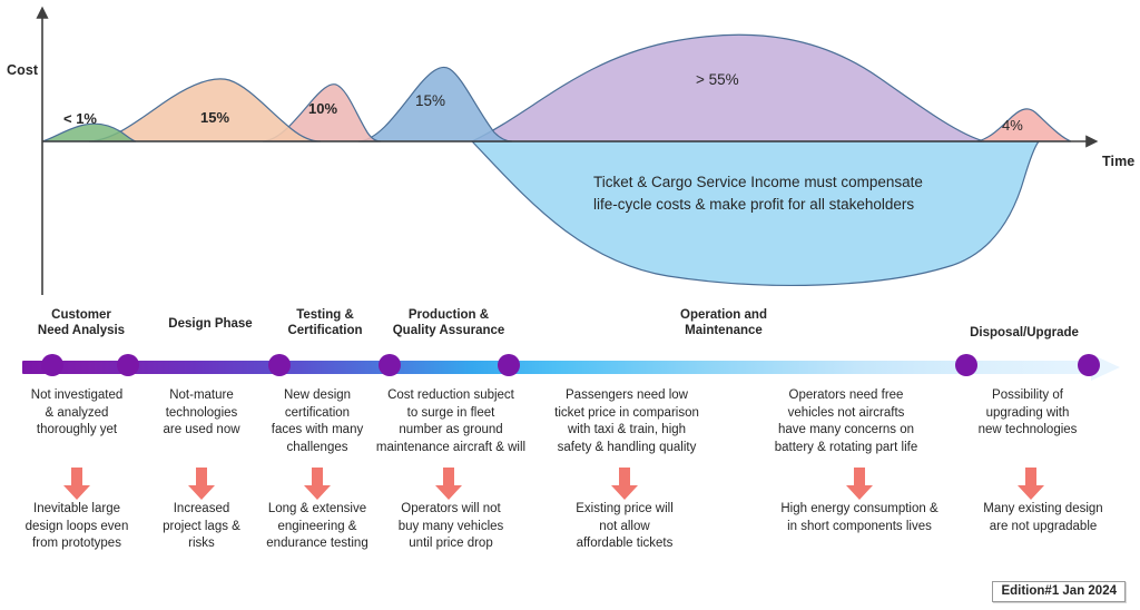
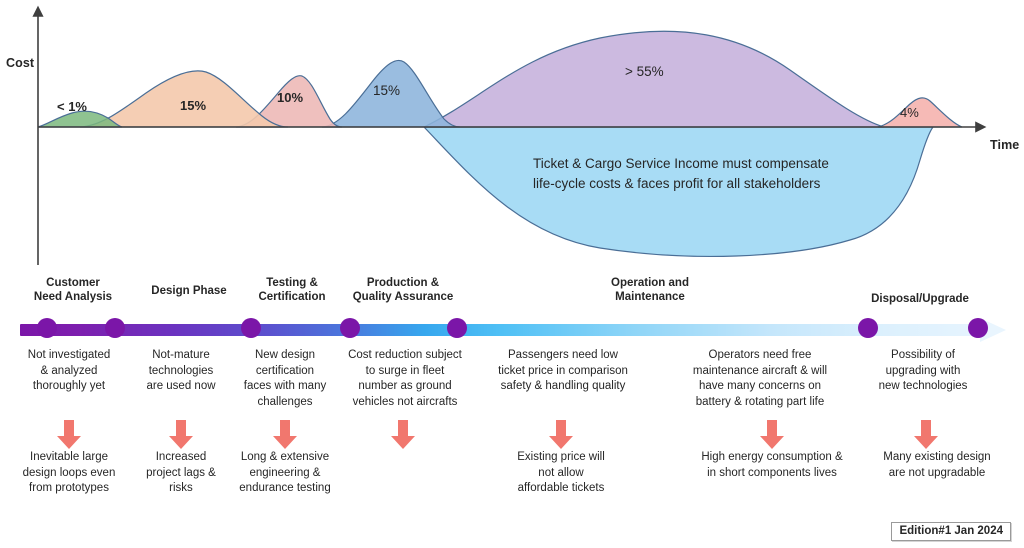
  Cost
  Time
  < 1%
  15%
  10%
  15%
  > 55%
  4%
  Ticket & Cargo Service Income must compensate
- life-cycle costs & make profit for all stakeholders
+ life-cycle costs & faces profit for all stakeholders
  Customer
  Need Analysis
  Design Phase
  Testing &
  Certification
  Production &
  Quality Assurance
  Operation and
  Maintenance
  Disposal/Upgrade
  Not investigated
  & analyzed
  thoroughly yet
  Not-mature
  technologies
  are used now
  New design
  certification
  faces with many
  challenges
  Cost reduction subject
  to surge in fleet
  number as ground
- maintenance aircraft & will
+ vehicles not aircrafts
  Passengers need low
  ticket price in comparison
- with taxi & train, high
  safety & handling quality
  Operators need free
- vehicles not aircrafts
+ maintenance aircraft & will
  have many concerns on
  battery & rotating part life
  Possibility of
  upgrading with
  new technologies
  Inevitable large
  design loops even
  from prototypes
  Increased
  project lags &
  risks
  Long & extensive
  engineering &
  endurance testing
- Operators will not
- buy many vehicles
- until price drop
  Existing price will
  not allow
  affordable tickets
  High energy consumption &
  in short components lives
  Many existing design
  are not upgradable
  Edition#1 Jan 2024
